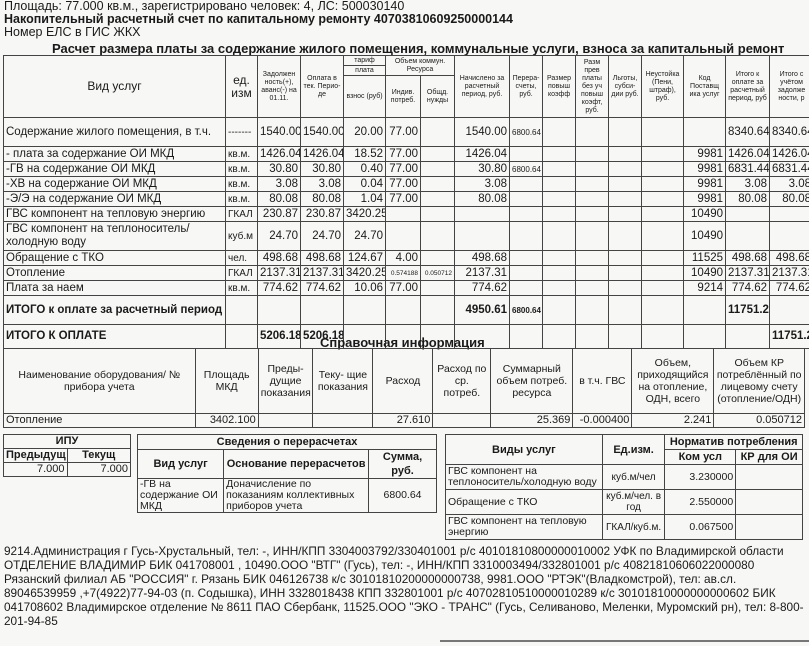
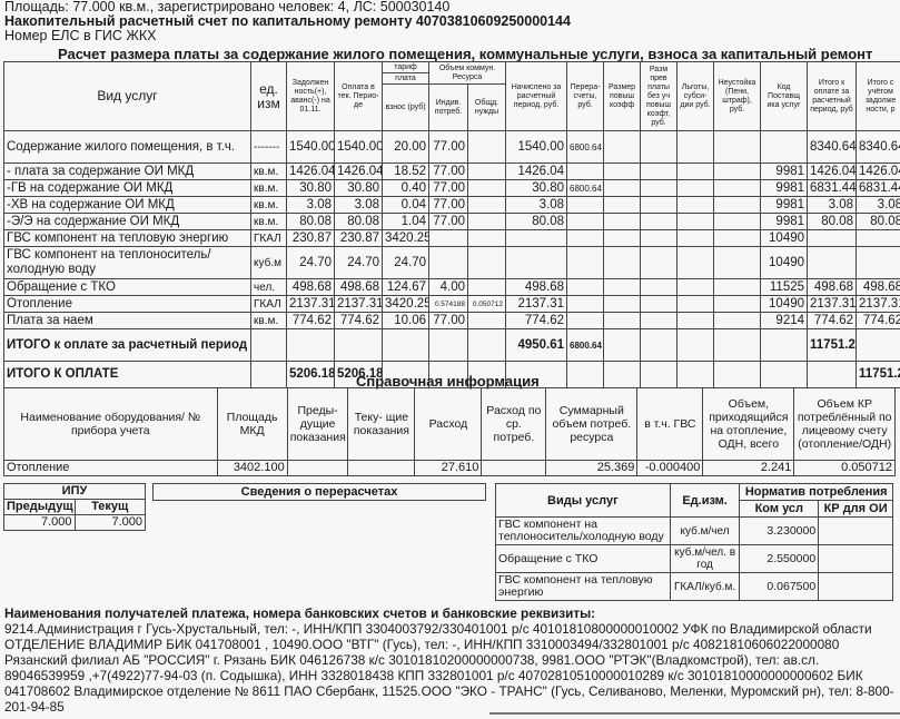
  Площадь: 77.000 кв.м., зарегистрировано человек: 4, ЛС: 500030140
  Накопительный расчетный счет по капитальному ремонту 40703810609250000144
  Номер ЕЛС в ГИС ЖКХ
  Расчет размера платы за содержание жилого помещения, коммунальные услуги, взноса за капитальный ремонт
  Содержание жилого помещения, в т.ч.	-------	1540.00	1540.00	20.00	77.00		1540.00	6800.64						8340.64	8340.6
  - плата за содержание ОИ МКД	кв.м.	1426.04	1426.04	18.52	77.00		1426.04						9981	1426.04	1426.0
  -ГВ на содержание ОИ МКД	кв.м.	30.80	30.80	0.40	77.00		30.80	6800.64					9981	6831.44	6831.4
  -ХВ на содержание ОИ МКД	кв.м.	3.08	3.08	0.04	77.00		3.08						9981	3.08	3.08
  -Э/Э на содержание ОИ МКД	кв.м.	80.08	80.08	1.04	77.00		80.08						9981	80.08	80.08
  ГВС компонент на тепловую энергию	ГКАЛ	230.87	230.87	3420.25									10490
  ГВС компонент на теплоноситель/холодную воду	куб.м	24.70	24.70	24.70									10490
  Обращение с ТКО	чел.	498.68	498.68	124.67	4.00		498.68						11525	498.68	498.68
  Отопление	ГКАЛ	2137.31	2137.31	3420.25			2137.31						10490	2137.31	2137.3
  Плата за наем	кв.м.	774.62	774.62	10.06	77.00		774.62						9214	774.62	774.62
  ИТОГО к оплате за расчетный период							4950.61	6800.64						11751.2
  ИТОГО К ОПЛАТЕ		5206.18	5206.18												11751.
  Справочная информация
  Наименование оборудования/ № прибора учета	Площадь МКД	Преды- дущие показания	Теку- щие показания	Расход	Расход по ср. потреб.	Суммарный объем потреб. ресурса	в т.ч. ГВС	Объем, приходящийся на отопление, ОДН, всего	Объем КР потреблённый по лицевому счету (отопление/ОДН)
  Отопление	3402.100			27.610		25.369	-0.000400	2.241	0.050712
  ИПУ
  Предыдущ	Текущ
  7.000	7.000
  Сведения о перерасчетах
- Вид услуг	Основание перерасчетов	Сумма, руб.
- -ГВ на содержание ОИ МКД	Доначисление по показаниям коллективных приборов учета	6800.64
  Виды услуг	Ед.изм.	Норматив потребления
  Ком усл	КР для ОИ
  ГВС компонент на теплоноситель/холодную воду	куб.м/чел	3.230000
  Обращение с ТКО	куб.м/чел. в год	2.550000
  ГВС компонент на тепловую энергию	ГКАЛ/куб.м.	0.067500
+ Наименования получателей платежа, номера банковских счетов и банковские реквизиты:
  9214.Администрация г Гусь-Хрустальный, тел: -, ИНН/КПП 3304003792/330401001 р/с 40101810800000010002 УФК по Владимирской области ОТДЕЛЕНИЕ ВЛАДИМИР БИК 041708001 , 10490.ООО "ВТГ" (Гусь), тел: -, ИНН/КПП 3310003494/332801001 р/с 40821810606022000080 Рязанский филиал АБ "РОССИЯ" г. Рязань БИК 046126738 к/с 30101810200000000738, 9981.ООО "РТЭК"(Владкомстрой), тел: ав.сл. 89046539959 ,+7(4922)77-94-03 (п. Содышка), ИНН 3328018438 КПП 332801001 р/с 40702810510000010289 к/с 30101810000000000602 БИК 041708602 Владимирское отделение № 8611 ПАО Сбербанк, 11525.ООО "ЭКО - ТРАНС" (Гусь, Селиваново, Меленки, Муромский рн), тел: 8-800-201-94-85
